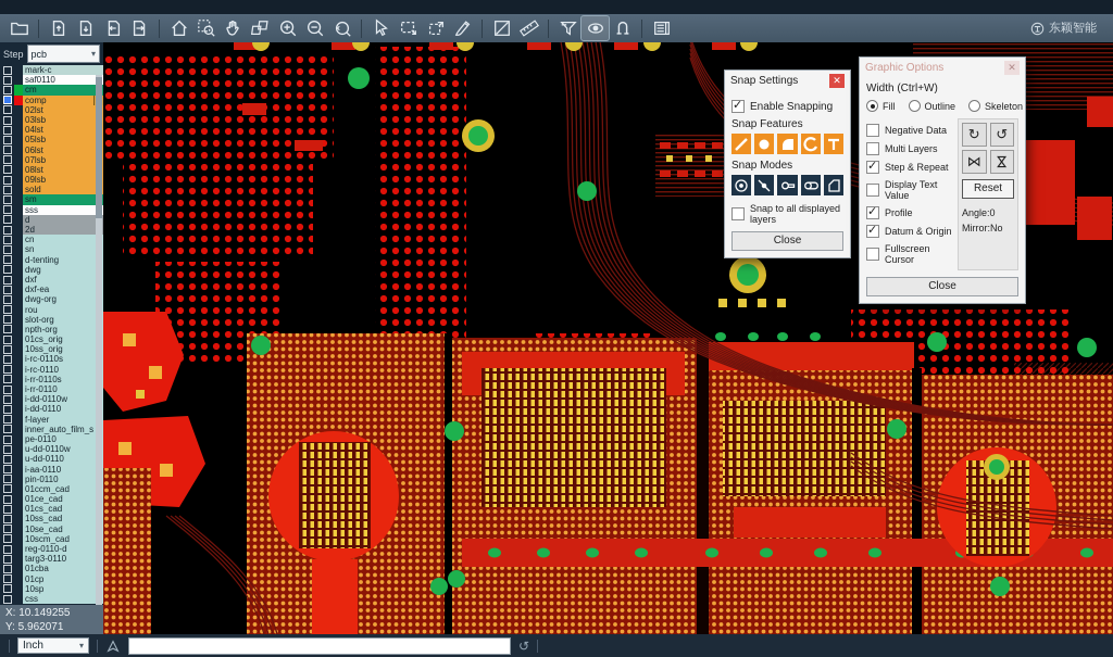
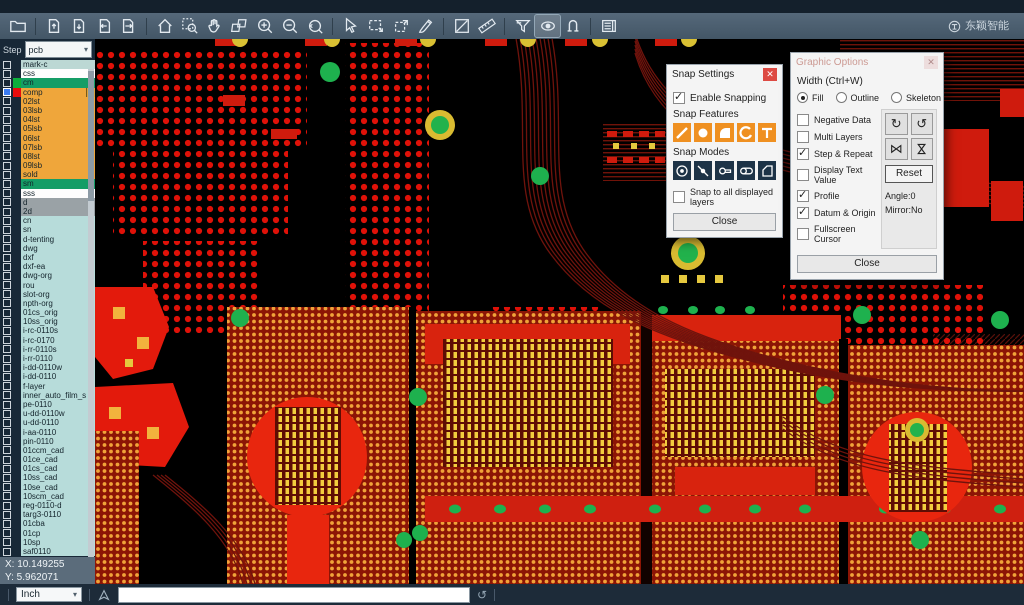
  东颖智能
  Step
  pcb
  ▾
  mark-c
- saf0110
+ css
  cm
  comp
  02lst
  03lsb
  04lst
  05lsb
  06lst
  07lsb
  08lst
  09lsb
  sold
  sm
  sss
  d
  2d
  cn
  sn
  d-tenting
  dwg
  dxf
  dxf-ea
  dwg-org
  rou
  slot-org
  npth-org
  01cs_orig
  10ss_orig
  i-rc-0110s
- i-rc-0110
+ i-rc-0170
  i-rr-0110s
  i-rr-0110
  i-dd-0110w
  i-dd-0110
  f-layer
  inner_auto_film_s
  pe-0110
  u-dd-0110w
  u-dd-0110
  i-aa-0110
  pin-0110
  01ccm_cad
  01ce_cad
  01cs_cad
  10ss_cad
  10se_cad
  10scm_cad
  reg-0110-d
  targ3-0110
  01cba
  01cp
  10sp
- css
+ saf0110
  X: 10.149255
  Y: 5.962071
  Snap Settings
  ✕
  Enable Snapping
  Snap Features
  Snap Modes
  Snap to all displayed layers
  Close
  Graphic Options
  ✕
  Width (Ctrl+W)
  Fill
  Outline
  Skeleton
  Negative Data
  Multi Layers
  Step & Repeat
  Display Text Value
  Profile
  Datum & Origin
  Fullscreen Cursor
  ↻
  ↺
  ⋈
  Reset
  Angle:0
  Mirror:No
  Close
  Inch
  ▾
  ↺
